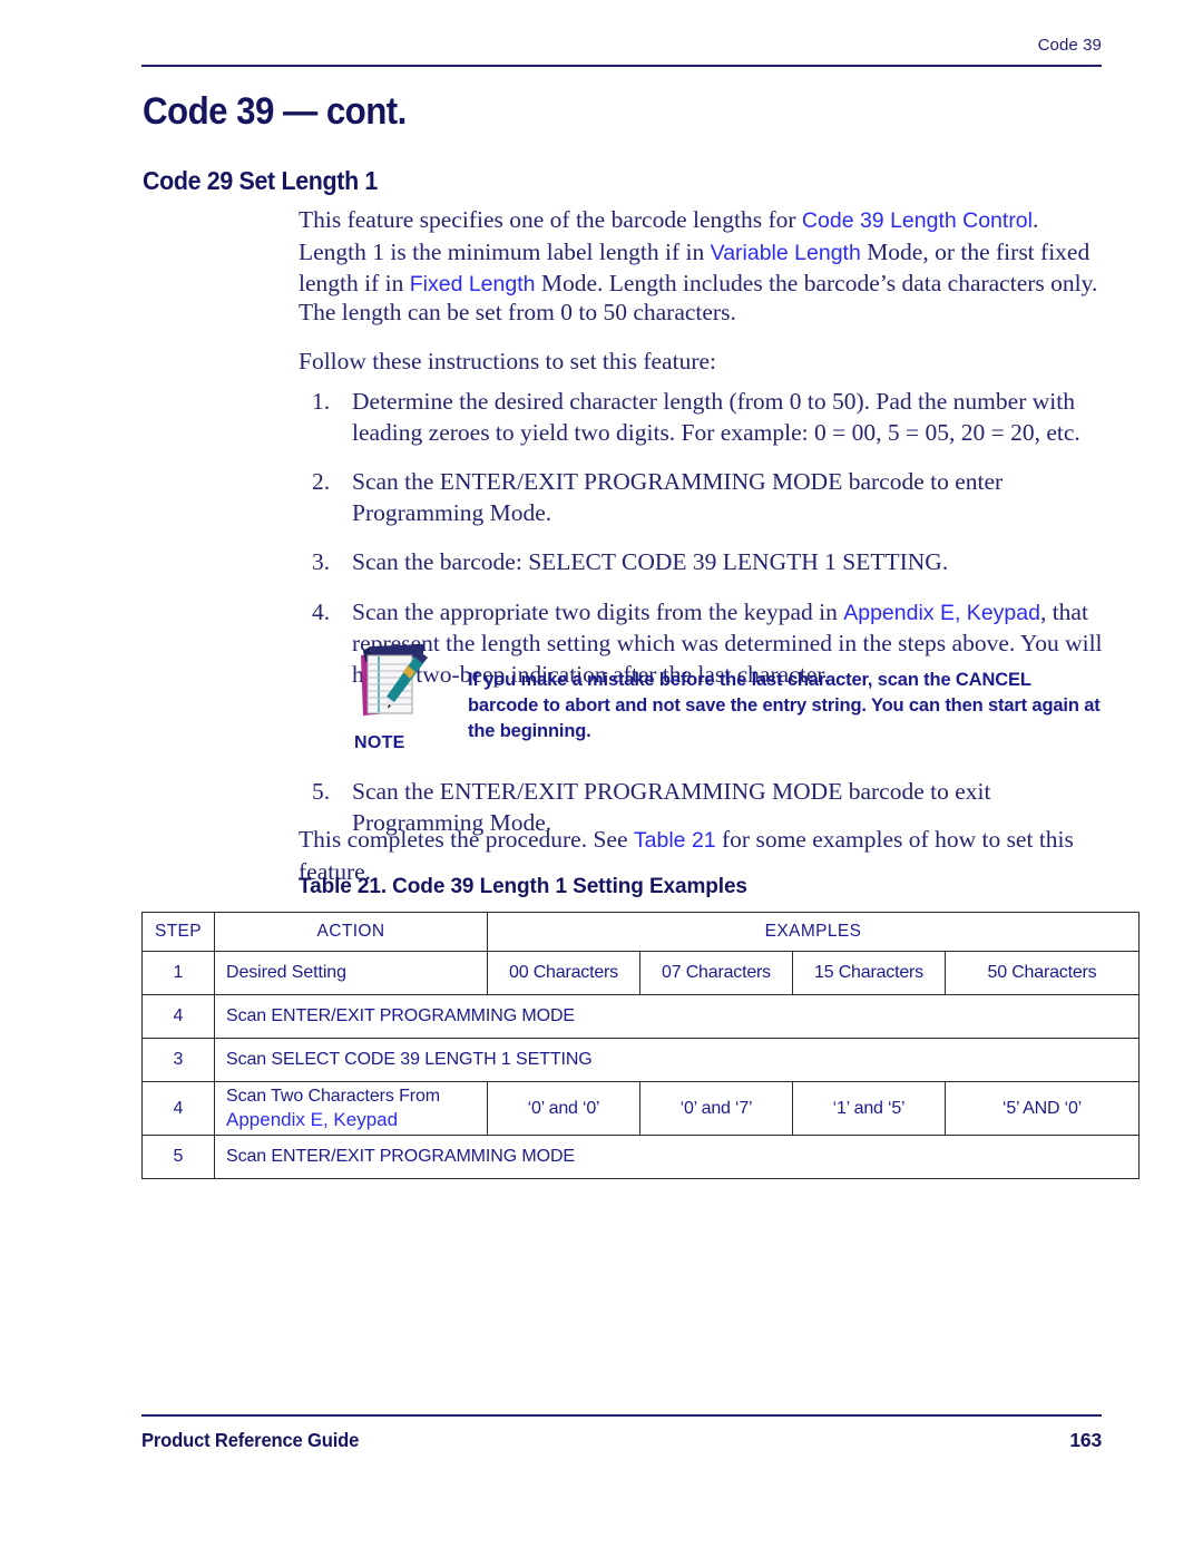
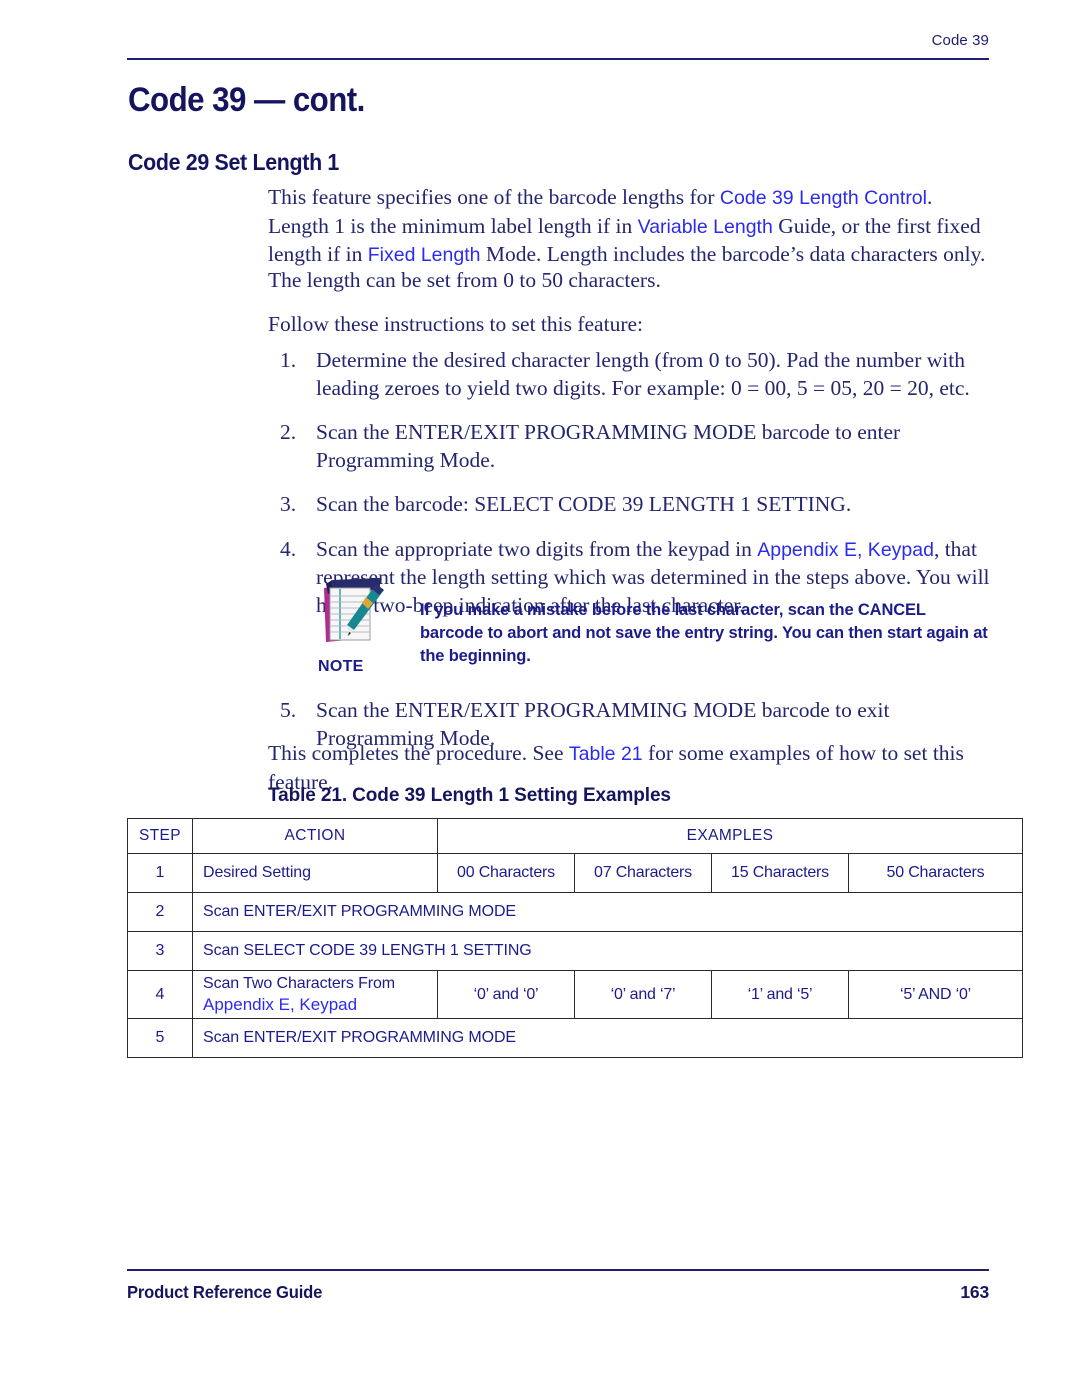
  Code 39
  Code 39 — cont.
  Code 29 Set Length 1
- This feature specifies one of the barcode lengths for Code 39 Length Control. Length 1 is the minimum label length if in Variable Length Mode, or the first fixed length if in Fixed Length Mode. Length includes the barcode’s data characters only.
+ This feature specifies one of the barcode lengths for Code 39 Length Control. Length 1 is the minimum label length if in Variable Length Guide, or the first fixed length if in Fixed Length Mode. Length includes the barcode’s data characters only.
  The length can be set from 0 to 50 characters.
  Follow these instructions to set this feature:
  1.
  Determine the desired character length (from 0 to 50). Pad the number with leading zeroes to yield two digits. For example: 0 = 00, 5 = 05, 20 = 20, etc.
  2.
  Scan the ENTER/EXIT PROGRAMMING MODE barcode to enter Programming Mode.
  3.
  Scan the barcode: SELECT CODE 39 LENGTH 1 SETTING.
  4.
  Scan the appropriate two digits from the keypad in Appendix E, Keypad, that represent the length setting which was determined in the steps above. You will h two-beep indication after the last character.
  If you make a mistake before the last character, scan the CANCEL barcode to abort and not save the entry string. You can then start again at the beginning.
  NOTE
  5.
  Scan the ENTER/EXIT PROGRAMMING MODE barcode to exit Programming Mode.
  This completes the procedure. See Table 21 for some examples of how to set this feature.
  Table 21. Code 39 Length 1 Setting Examples
  STEP	ACTION	EXAMPLES
  1	Desired Setting	00 Characters	07 Characters	15 Characters	50 Characters
- 4	Scan ENTER/EXIT PROGRAMMING MODE
+ 2	Scan ENTER/EXIT PROGRAMMING MODE
  3	Scan SELECT CODE 39 LENGTH 1 SETTING
  4	Scan Two Characters FromAppendix E, Keypad	‘0’ and ‘0’	‘0’ and ‘7’	‘1’ and ‘5’	‘5’ AND ‘0’
  5	Scan ENTER/EXIT PROGRAMMING MODE
  Product Reference Guide
  163
